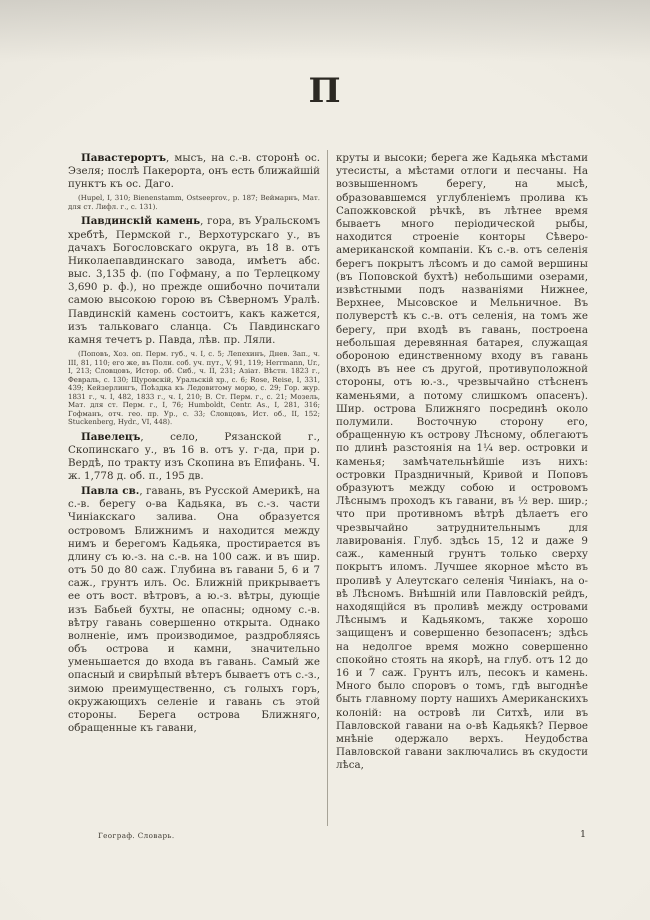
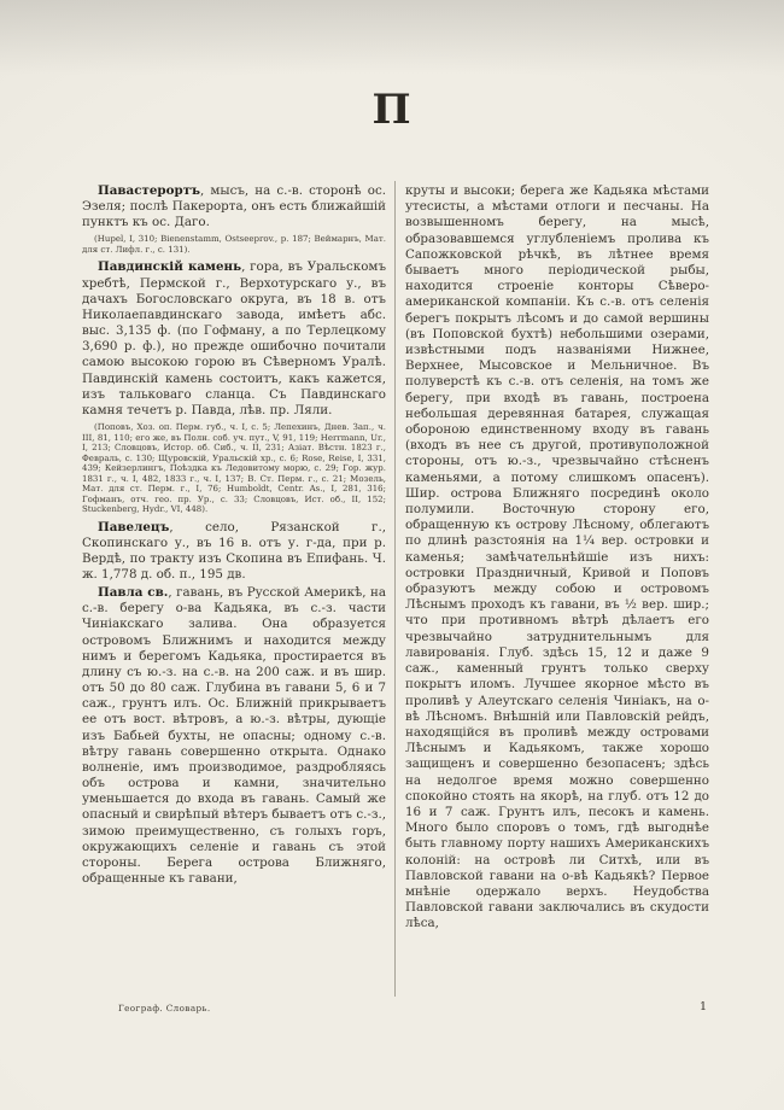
  П
  Павастерортъ, мысъ, на с.-в. сторонѣ ос. Эзеля; послѣ Пакерорта, онъ есть ближайшій пунктъ къ ос. Даго.
  (Hupel, I, 310; Bienenstamm, Ostseeprov., p. 187; Веймарнъ, Мат. для ст. Лифл. г., с. 131).
  Павдинскій камень, гора, въ Уральскомъ хребтѣ, Пермской г., Верхотурскаго у., въ дачахъ Богословскаго округа, въ 18 в. отъ Николаепавдинскаго завода, имѣетъ абс. выс. 3,135 ф. (по Гофману, а по Терлецкому 3,690 р. ф.), но прежде ошибочно почитали самою высокою горою въ Сѣверномъ Уралѣ. Павдинскій камень состоитъ, какъ кажется, изъ тальковаго сланца. Съ Павдинскаго камня течетъ р. Павда, лѣв. пр. Ляли.
- (Поповъ, Хоз. оп. Перм. губ., ч. I, с. 5; Лепехинъ, Днев. Зап., ч. III, 81, 110; его же, въ Полн. соб. уч. пут., V, 91, 119; Herrmann, Ur., I, 213; Словцовъ, Истор. об. Сиб., ч. II, 231; Азіат. Вѣстн. 1823 г., Февраль, с. 130; Щуровскій, Уральскій хр., с. 6; Rose, Reise, I, 331, 439; Кейзерлингъ, Поѣздка къ Ледовитому морю, с. 29; Гор. жур. 1831 г., ч. I, 482, 1833 г., ч. I, 210; В. Ст. Перм. г., с. 21; Мозель, Мат. для ст. Перм. г., I, 76; Humboldt, Centr. As., I, 281, 316; Гофманъ, отч. гео. пр. Ур., с. 33; Словцовъ, Ист. об., II, 152; Stuckenberg, Hydr., VI, 448).
+ (Поповъ, Хоз. оп. Перм. губ., ч. I, с. 5; Лепехинъ, Днев. Зап., ч. III, 81, 110; его же, въ Полн. соб. уч. пут., V, 91, 119; Herrmann, Ur., I, 213; Словцовъ, Истор. об. Сиб., ч. II, 231; Азіат. Вѣстн. 1823 г., Февраль, с. 130; Щуровскій, Уральскій хр., с. 6; Rose, Reise, I, 331, 439; Кейзерлингъ, Поѣздка къ Ледовитому морю, с. 29; Гор. жур. 1831 г., ч. I, 482, 1833 г., ч. I, 137; В. Ст. Перм. г., с. 21; Мозель, Мат. для ст. Перм. г., I, 76; Humboldt, Centr. As., I, 281, 316; Гофманъ, отч. гео. пр. Ур., с. 33; Словцовъ, Ист. об., II, 152; Stuckenberg, Hydr., VI, 448).
  Павелецъ, село, Рязанской г., Скопинскаго у., въ 16 в. отъ у. г-да, при р. Вердѣ, по тракту изъ Скопина въ Епифань. Ч. ж. 1,778 д. об. п., 195 дв.
- Павла св., гавань, въ Русской Америкѣ, на с.-в. берегу о-ва Кадьяка, въ с.-з. части Чиніакскаго залива. Она образуется островомъ Ближнимъ и находится между нимъ и берегомъ Кадьяка, простирается въ длину съ ю.-з. на с.-в. на 100 саж. и въ шир. отъ 50 до 80 саж. Глубина въ гавани 5, 6 и 7 саж., грунтъ илъ. Ос. Ближній прикрываетъ ее отъ вост. вѣтровъ, а ю.-з. вѣтры, дующіе изъ Бабьей бухты, не опасны; одному с.-в. вѣтру гавань совершенно открыта. Однако волненіе, имъ производимое, раздробляясь объ острова и камни, значительно уменьшается до входа въ гавань. Самый же опасный и свирѣпый вѣтеръ бываетъ отъ с.-з., зимою преимущественно, съ голыхъ горъ, окружающихъ селеніе и гавань съ этой стороны. Берега острова Ближняго, обращенные къ гавани,
+ Павла св., гавань, въ Русской Америкѣ, на с.-в. берегу о-ва Кадьяка, въ с.-з. части Чиніакскаго залива. Она образуется островомъ Ближнимъ и находится между нимъ и берегомъ Кадьяка, простирается въ длину съ ю.-з. на с.-в. на 200 саж. и въ шир. отъ 50 до 80 саж. Глубина въ гавани 5, 6 и 7 саж., грунтъ илъ. Ос. Ближній прикрываетъ ее отъ вост. вѣтровъ, а ю.-з. вѣтры, дующіе изъ Бабьей бухты, не опасны; одному с.-в. вѣтру гавань совершенно открыта. Однако волненіе, имъ производимое, раздробляясь объ острова и камни, значительно уменьшается до входа въ гавань. Самый же опасный и свирѣпый вѣтеръ бываетъ отъ с.-з., зимою преимущественно, съ голыхъ горъ, окружающихъ селеніе и гавань съ этой стороны. Берега острова Ближняго, обращенные къ гавани,
  круты и высоки; берега же Кадьяка мѣстами утесисты, а мѣстами отлоги и песчаны. На возвышенномъ берегу, на мысѣ, образовавшемся углубленіемъ пролива къ Сапожковской рѣчкѣ, въ лѣтнее время бываетъ много періодической рыбы, находится строеніе конторы Сѣверо-американской компаніи. Къ с.-в. отъ селенія берегъ покрытъ лѣсомъ и до самой вершины (въ Поповской бухтѣ) небольшими озерами, извѣстными подъ названіями Нижнее, Верхнее, Мысовское и Мельничное. Въ полуверстѣ къ с.-в. отъ селенія, на томъ же берегу, при входѣ въ гавань, построена небольшая деревянная батарея, служащая обороною единственному входу въ гавань (входъ въ нее съ другой, противуположной стороны, отъ ю.-з., чрезвычайно стѣсненъ каменьями, а потому слишкомъ опасенъ). Шир. острова Ближняго посрединѣ около полумили. Восточную сторону его, обращенную къ острову Лѣсному, облегаютъ по длинѣ разстоянія на 1¼ вер. островки и каменья; замѣчательнѣйшіе изъ нихъ: островки Праздничный, Кривой и Поповъ образуютъ между собою и островомъ Лѣснымъ проходъ къ гавани, въ ½ вер. шир.; что при противномъ вѣтрѣ дѣлаетъ его чрезвычайно затруднительнымъ для лавированія. Глуб. здѣсь 15, 12 и даже 9 саж., каменный грунтъ только сверху покрытъ иломъ. Лучшее якорное мѣсто въ проливѣ у Алеутскаго селенія Чиніакъ, на о-вѣ Лѣсномъ. Внѣшній или Павловскій рейдъ, находящійся въ проливѣ между островами Лѣснымъ и Кадьякомъ, также хорошо защищенъ и совершенно безопасенъ; здѣсь на недолгое время можно совершенно спокойно стоять на якорѣ, на глуб. отъ 12 до 16 и 7 саж. Грунтъ илъ, песокъ и камень. Много было споровъ о томъ, гдѣ выгоднѣе быть главному порту нашихъ Американскихъ колоній: на островѣ ли Ситхѣ, или въ Павловской гавани на о-вѣ Кадьякѣ? Первое мнѣніе одержало верхъ. Неудобства Павловской гавани заключались въ скудости лѣса,
  Географ. Словарь.
  1
